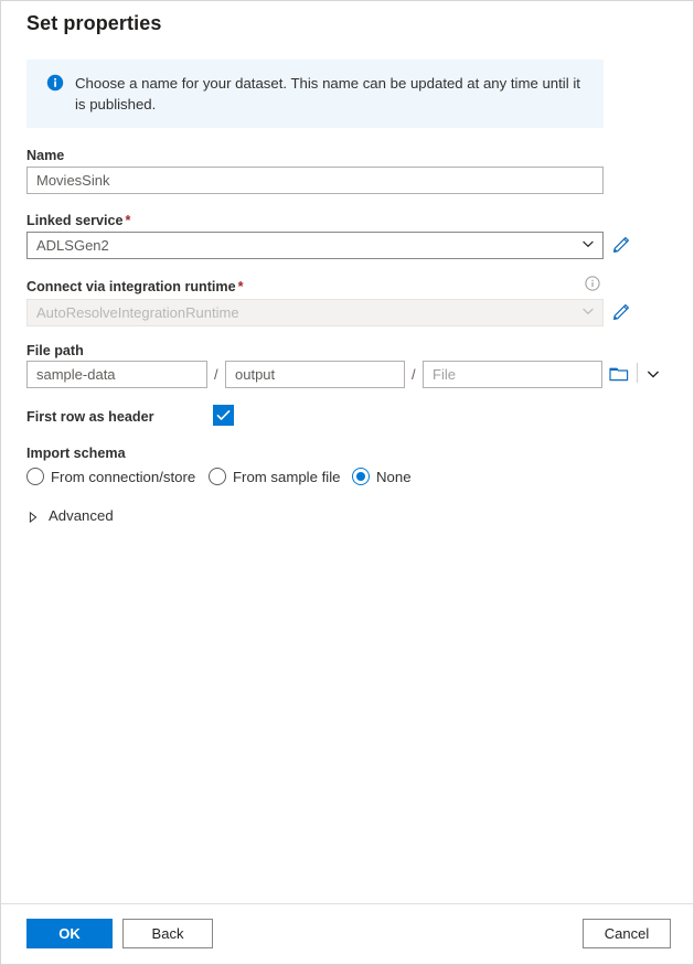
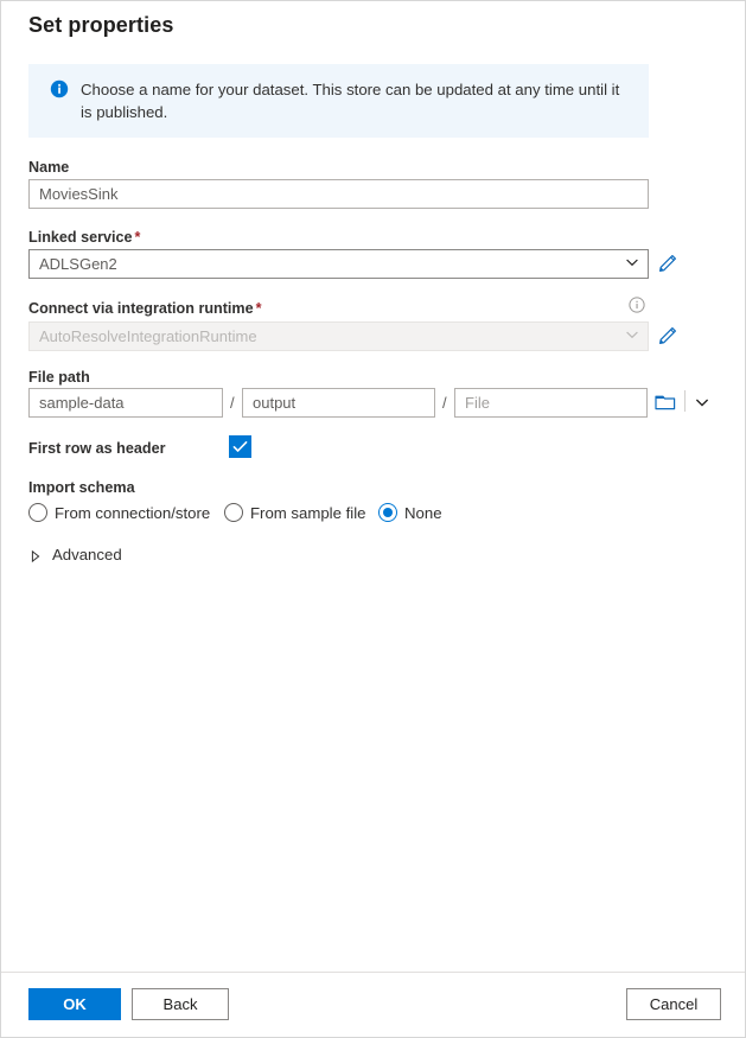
  Set properties
- Choose a name for your dataset. This name can be updated at any time until it is published.
+ Choose a name for your dataset. This store can be updated at any time until it is published.
  Name
  MoviesSink
  Linked service *
  ADLSGen2
  Connect via integration runtime *
  AutoResolveIntegrationRuntime
  File path
  sample-data
  /
  output
  /
  File
  First row as header
  Import schema
  From connection/store
  From sample file
  None
  Advanced
  OK
  Back
  Cancel
